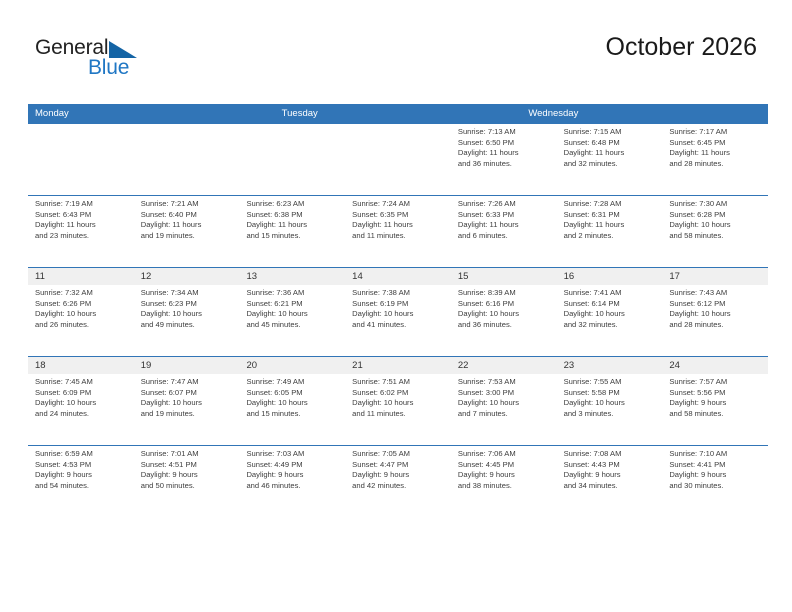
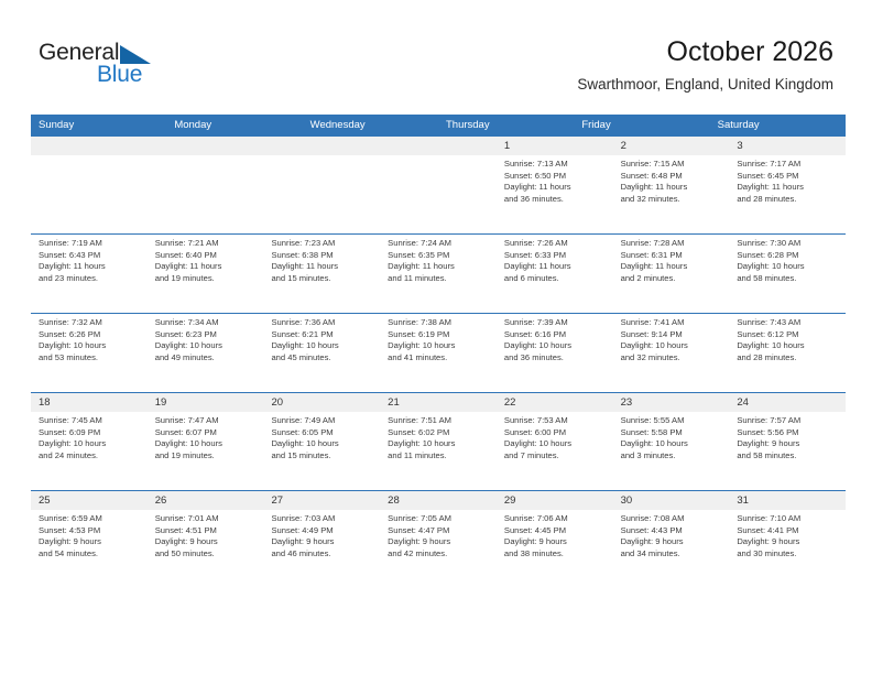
  General
  Blue
  October 2026
+ Swarthmoor, England, United Kingdom
+ Sunday
  Monday
- Tuesday
  Wednesday
+ Thursday
+ Friday
+ Saturday
+ 1
+ 2
+ 3
  Sunrise: 7:13 AM
  Sunset: 6:50 PM
  Daylight: 11 hours
  and 36 minutes.
  Sunrise: 7:15 AM
  Sunset: 6:48 PM
  Daylight: 11 hours
  and 32 minutes.
  Sunrise: 7:17 AM
  Sunset: 6:45 PM
  Daylight: 11 hours
  and 28 minutes.
  Sunrise: 7:19 AM
  Sunset: 6:43 PM
  Daylight: 11 hours
  and 23 minutes.
  Sunrise: 7:21 AM
  Sunset: 6:40 PM
  Daylight: 11 hours
  and 19 minutes.
- Sunrise: 6:23 AM
+ Sunrise: 7:23 AM
  Sunset: 6:38 PM
  Daylight: 11 hours
  and 15 minutes.
  Sunrise: 7:24 AM
  Sunset: 6:35 PM
  Daylight: 11 hours
  and 11 minutes.
  Sunrise: 7:26 AM
  Sunset: 6:33 PM
  Daylight: 11 hours
  and 6 minutes.
  Sunrise: 7:28 AM
  Sunset: 6:31 PM
  Daylight: 11 hours
  and 2 minutes.
  Sunrise: 7:30 AM
  Sunset: 6:28 PM
  Daylight: 10 hours
  and 58 minutes.
- 11
- 12
- 13
- 14
- 15
- 16
- 17
  Sunrise: 7:32 AM
  Sunset: 6:26 PM
  Daylight: 10 hours
- and 26 minutes.
+ and 53 minutes.
  Sunrise: 7:34 AM
  Sunset: 6:23 PM
  Daylight: 10 hours
  and 49 minutes.
  Sunrise: 7:36 AM
  Sunset: 6:21 PM
  Daylight: 10 hours
  and 45 minutes.
  Sunrise: 7:38 AM
  Sunset: 6:19 PM
  Daylight: 10 hours
  and 41 minutes.
- Sunrise: 8:39 AM
+ Sunrise: 7:39 AM
  Sunset: 6:16 PM
  Daylight: 10 hours
  and 36 minutes.
  Sunrise: 7:41 AM
- Sunset: 6:14 PM
+ Sunset: 9:14 PM
  Daylight: 10 hours
  and 32 minutes.
  Sunrise: 7:43 AM
  Sunset: 6:12 PM
  Daylight: 10 hours
  and 28 minutes.
  18
  19
  20
  21
  22
  23
  24
  Sunrise: 7:45 AM
  Sunset: 6:09 PM
  Daylight: 10 hours
  and 24 minutes.
  Sunrise: 7:47 AM
  Sunset: 6:07 PM
  Daylight: 10 hours
  and 19 minutes.
  Sunrise: 7:49 AM
  Sunset: 6:05 PM
  Daylight: 10 hours
  and 15 minutes.
  Sunrise: 7:51 AM
  Sunset: 6:02 PM
  Daylight: 10 hours
  and 11 minutes.
  Sunrise: 7:53 AM
- Sunset: 3:00 PM
+ Sunset: 6:00 PM
  Daylight: 10 hours
  and 7 minutes.
- Sunrise: 7:55 AM
+ Sunrise: 5:55 AM
  Sunset: 5:58 PM
  Daylight: 10 hours
  and 3 minutes.
  Sunrise: 7:57 AM
  Sunset: 5:56 PM
  Daylight: 9 hours
  and 58 minutes.
+ 25
+ 26
+ 27
+ 28
+ 29
+ 30
+ 31
  Sunrise: 6:59 AM
  Sunset: 4:53 PM
  Daylight: 9 hours
  and 54 minutes.
  Sunrise: 7:01 AM
  Sunset: 4:51 PM
  Daylight: 9 hours
  and 50 minutes.
  Sunrise: 7:03 AM
  Sunset: 4:49 PM
  Daylight: 9 hours
  and 46 minutes.
  Sunrise: 7:05 AM
  Sunset: 4:47 PM
  Daylight: 9 hours
  and 42 minutes.
  Sunrise: 7:06 AM
  Sunset: 4:45 PM
  Daylight: 9 hours
  and 38 minutes.
  Sunrise: 7:08 AM
  Sunset: 4:43 PM
  Daylight: 9 hours
  and 34 minutes.
  Sunrise: 7:10 AM
  Sunset: 4:41 PM
  Daylight: 9 hours
  and 30 minutes.
